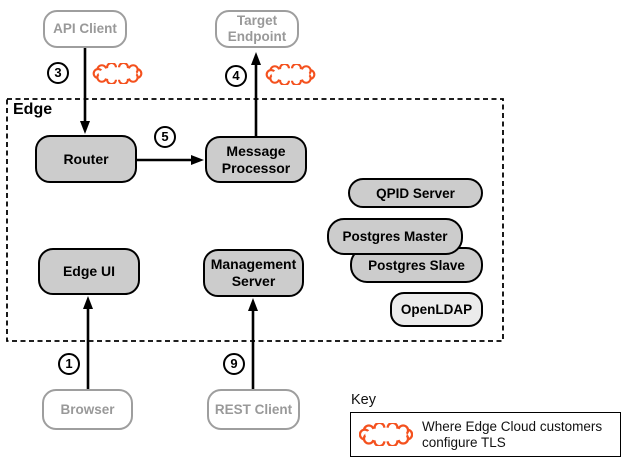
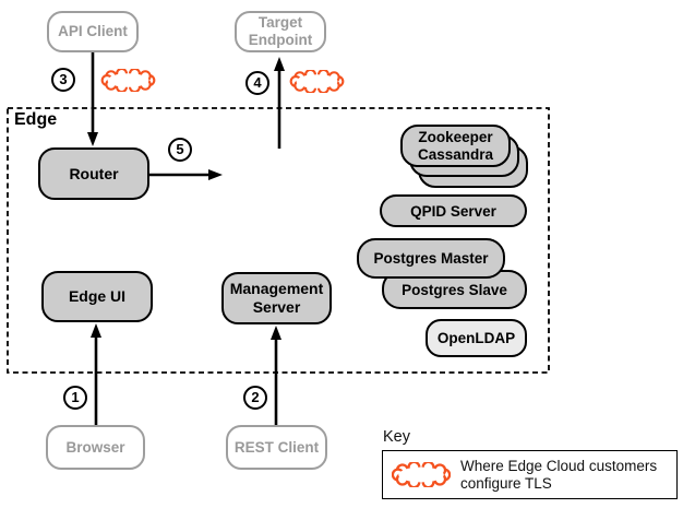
  Edge
  API Client
  Target Endpoint
  Browser
  REST Client
  Router
- Message Processor
  Edge UI
  Management Server
+ Zookeeper
+ Cassandra
  QPID Server
  Postgres Slave
  Postgres Master
  OpenLDAP
  1
- 9
+ 2
  3
  4
  5
  Key
  Where Edge Cloud customers configure TLS
